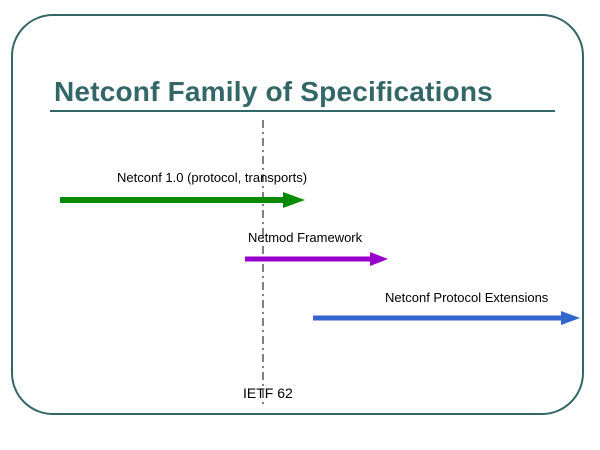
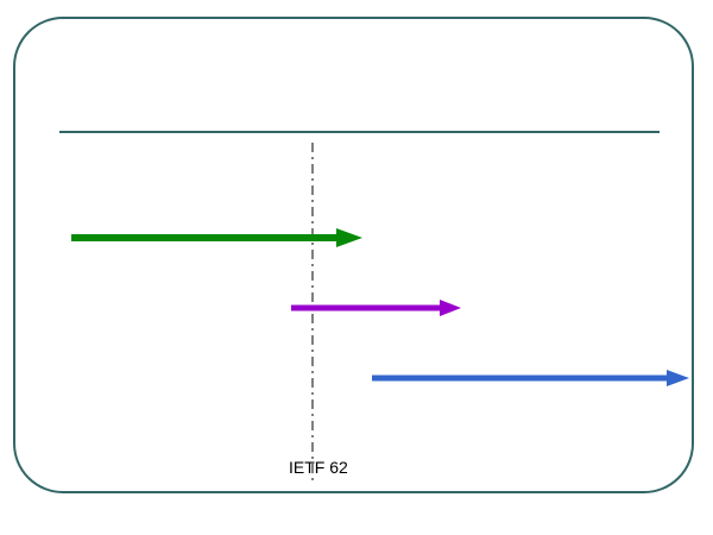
- Netconf Family of Specifications
- Netconf 1.0 (protocol, transports)
- Netmod Framework
- Netconf Protocol Extensions
  IETF 62
